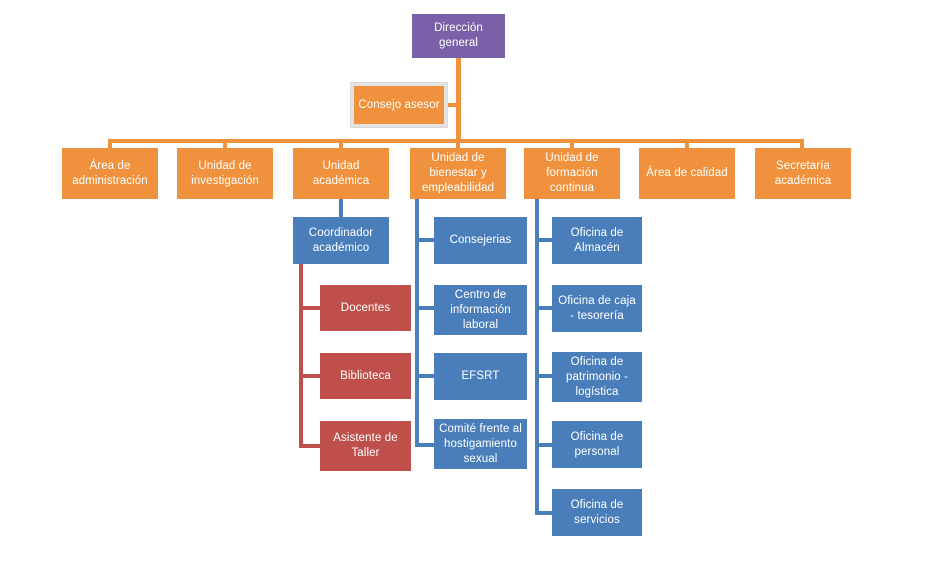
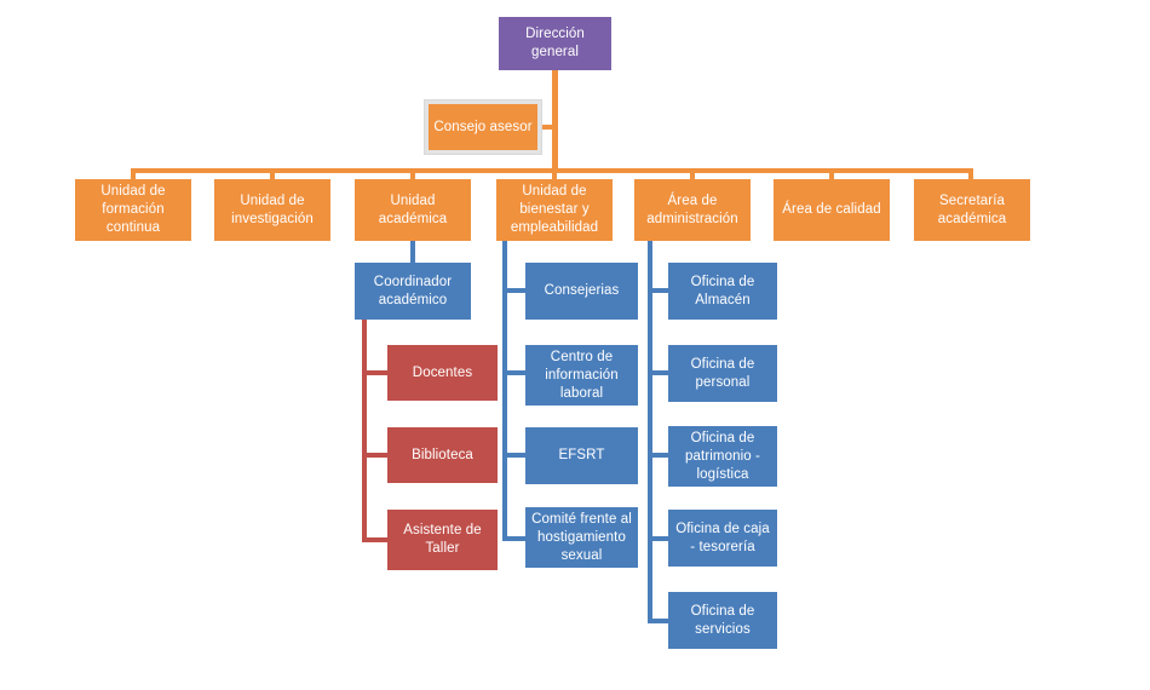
  Dirección general
  Consejo asesor
- Área de administración
+ Unidad de formación continua
  Unidad de investigación
  Unidad académica
  Unidad de bienestar y empleabilidad
- Unidad de formación continua
+ Área de administración
  Área de calidad
  Secretaría académica
  Coordinador académico
  Docentes
  Biblioteca
  Asistente de Taller
  Consejerias
  Centro de información laboral
  EFSRT
  Comité frente al hostigamiento sexual
  Oficina de Almacén
- Oficina de caja - tesorería
+ Oficina de personal
  Oficina de patrimonio - logística
- Oficina de personal
+ Oficina de caja - tesorería
  Oficina de servicios
